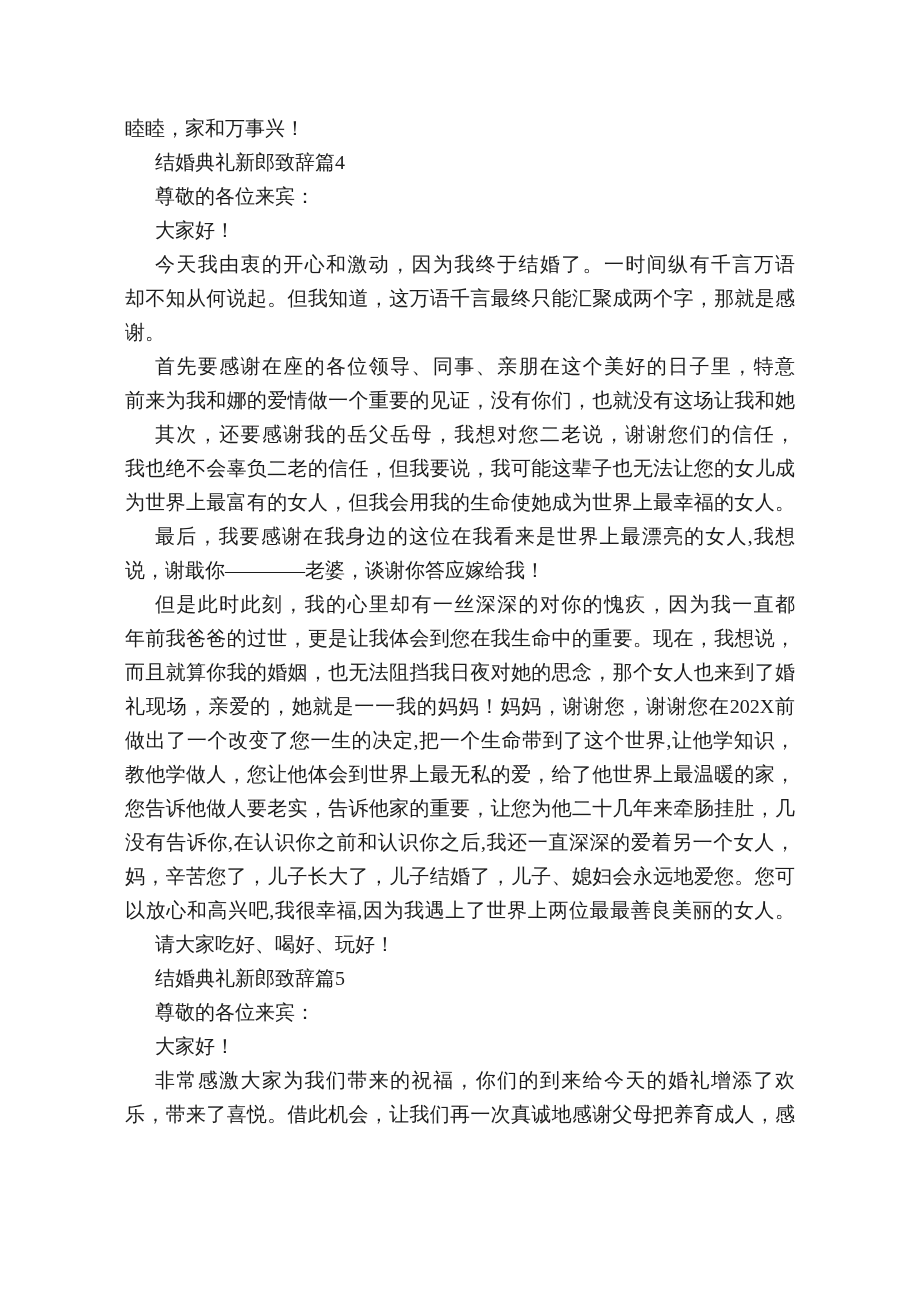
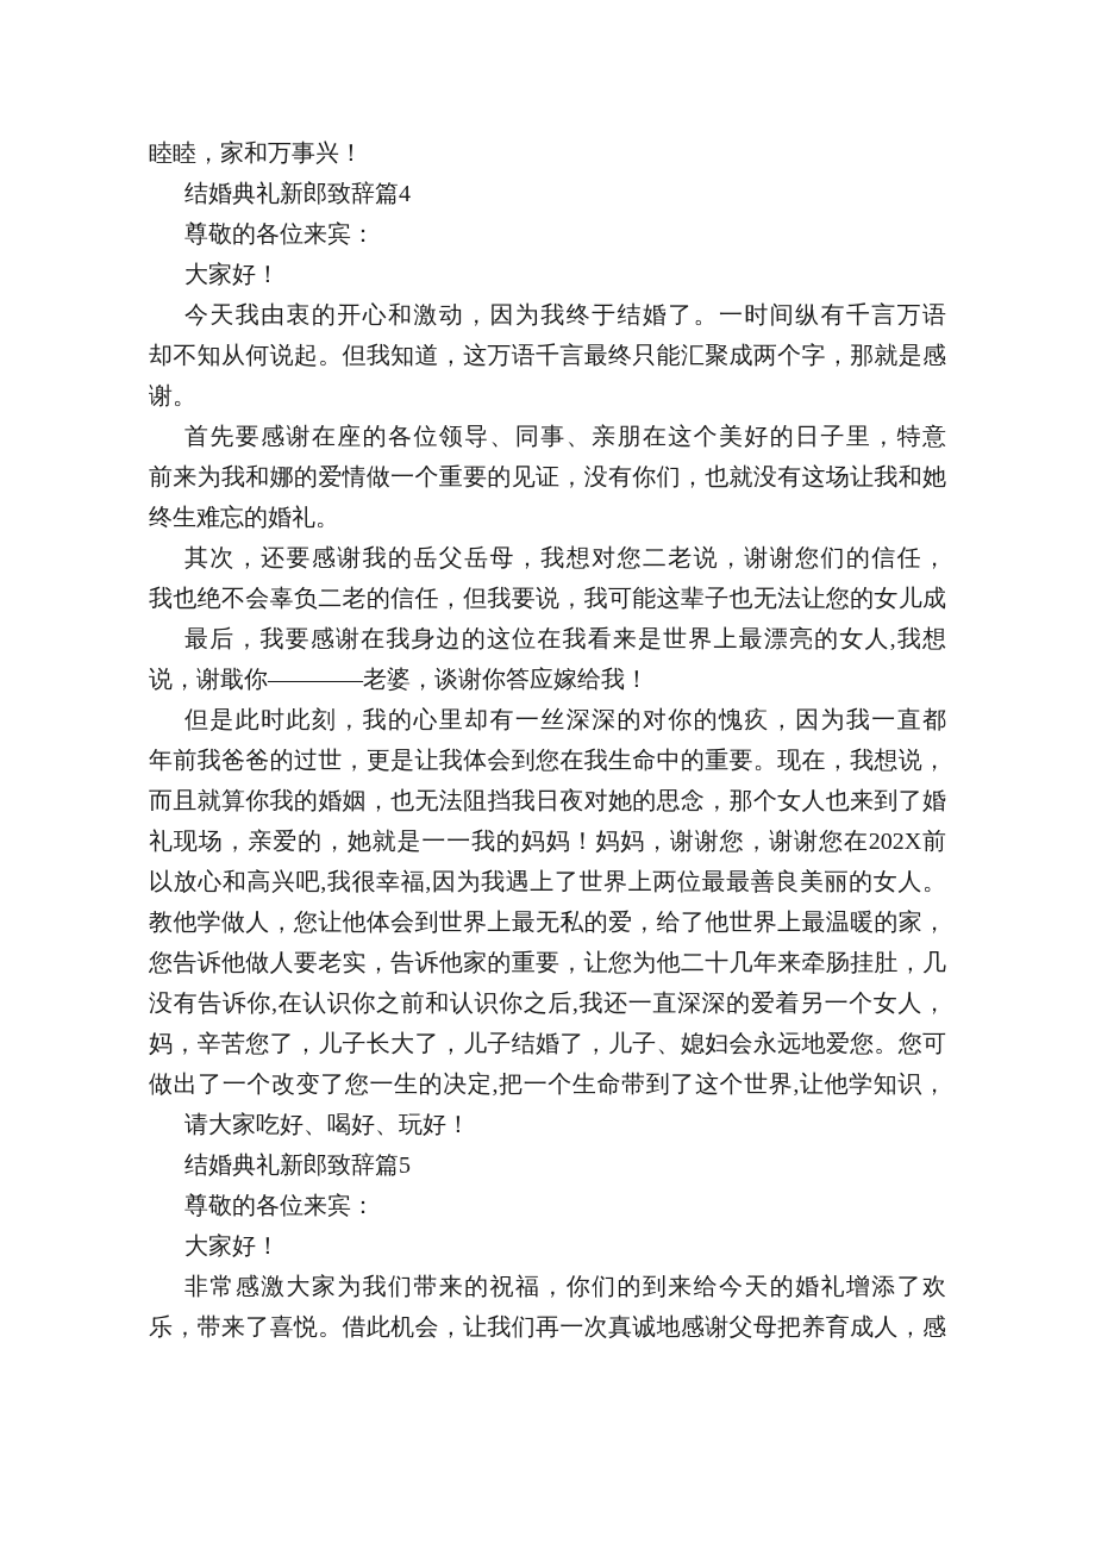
  睦睦，家和万事兴！
  结婚典礼新郎致辞篇4
  尊敬的各位来宾：
  大家好！
  今天我由衷的开心和激动，因为我终于结婚了。一时间纵有千言万语
  却不知从何说起。但我知道，这万语千言最终只能汇聚成两个字，那就是感
  谢。
  首先要感谢在座的各位领导、同事、亲朋在这个美好的日子里，特意
  前来为我和娜的爱情做一个重要的见证，没有你们，也就没有这场让我和她
+ 终生难忘的婚礼。
  其次，还要感谢我的岳父岳母，我想对您二老说，谢谢您们的信任，
  我也绝不会辜负二老的信任，但我要说，我可能这辈子也无法让您的女儿成
- 为世界上最富有的女人，但我会用我的生命使她成为世界上最幸福的女人。
  最后，我要感谢在我身边的这位在我看来是世界上最漂亮的女人,我想
  说，谢戢你————老婆，谈谢你答应嫁给我！
  但是此时此刻，我的心里却有一丝深深的对你的愧疚，因为我一直都
  年前我爸爸的过世，更是让我体会到您在我生命中的重要。现在，我想说，
  而且就算你我的婚姻，也无法阻挡我日夜对她的思念，那个女人也来到了婚
  礼现场，亲爱的，她就是一一我的妈妈！妈妈，谢谢您，谢谢您在202X前
- 做出了一个改变了您一生的决定,把一个生命带到了这个世界,让他学知识，
+ 以放心和高兴吧,我很幸福,因为我遇上了世界上两位最最善良美丽的女人。
  教他学做人，您让他体会到世界上最无私的爱，给了他世界上最温暖的家，
  您告诉他做人要老实，告诉他家的重要，让您为他二十几年来牵肠挂肚，几
  没有告诉你,在认识你之前和认识你之后,我还一直深深的爱着另一个女人，
  妈，辛苦您了，儿子长大了，儿子结婚了，儿子、媳妇会永远地爱您。您可
- 以放心和高兴吧,我很幸福,因为我遇上了世界上两位最最善良美丽的女人。
+ 做出了一个改变了您一生的决定,把一个生命带到了这个世界,让他学知识，
  请大家吃好、喝好、玩好！
  结婚典礼新郎致辞篇5
  尊敬的各位来宾：
  大家好！
  非常感激大家为我们带来的祝福，你们的到来给今天的婚礼增添了欢
  乐，带来了喜悦。借此机会，让我们再一次真诚地感谢父母把养育成人，感
